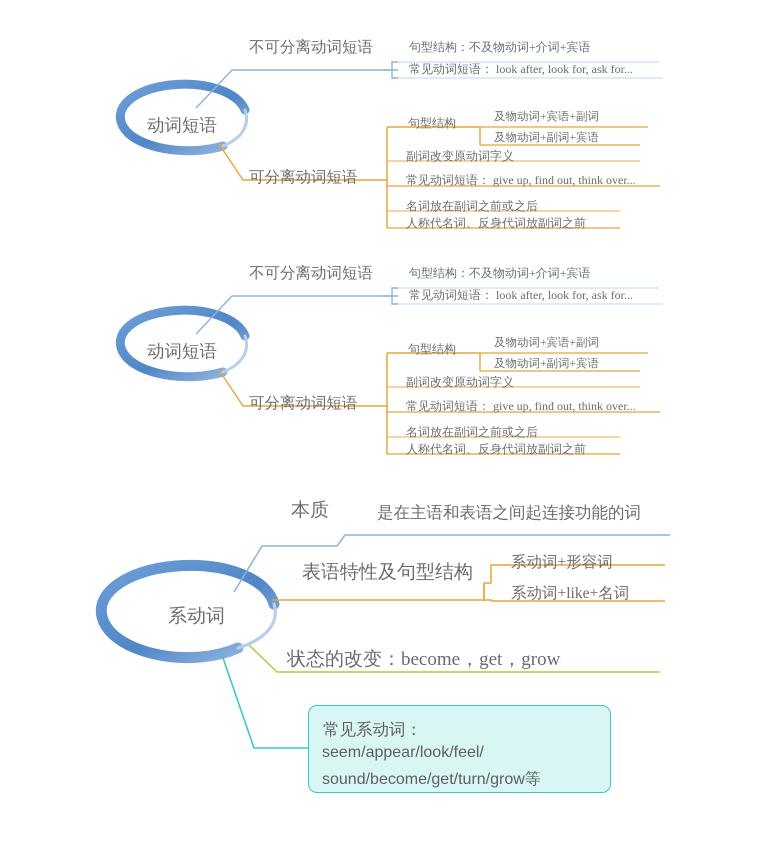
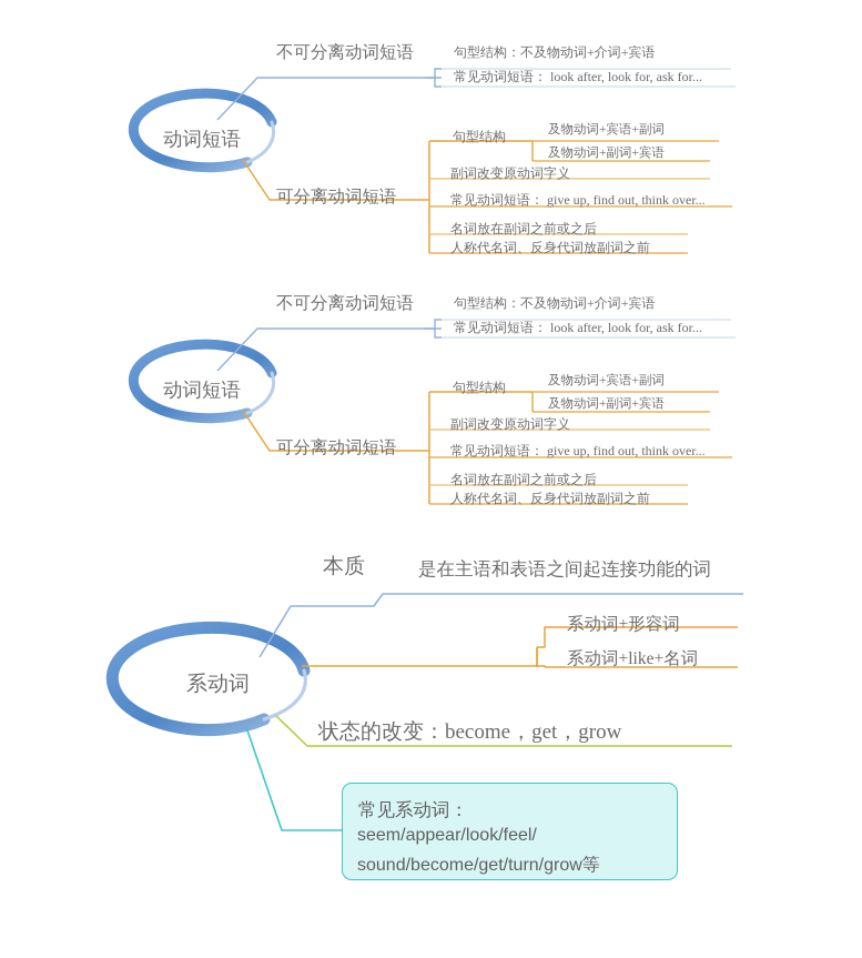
  动词短语
  不可分离动词短语
  句型结构：不及物动词+介词+宾语
  常见动词短语： look after, look for, ask for...
  可分离动词短语
  句型结构
  及物动词+宾语+副词
  及物动词+副词+宾语
  副词改变原动词字义
  常见动词短语： give up, find out, think over...
  名词放在副词之前或之后
  人称代名词、反身代词放副词之前
  动词短语
  不可分离动词短语
  句型结构：不及物动词+介词+宾语
  常见动词短语： look after, look for, ask for...
  可分离动词短语
  句型结构
  及物动词+宾语+副词
  及物动词+副词+宾语
  副词改变原动词字义
  常见动词短语： give up, find out, think over...
  名词放在副词之前或之后
  人称代名词、反身代词放副词之前
  系动词
  本质
  是在主语和表语之间起连接功能的词
- 表语特性及句型结构
  系动词+形容词
  系动词+like+名词
  状态的改变：become，get，grow
  常见系动词：
  seem/appear/look/feel/
  sound/become/get/turn/grow等
